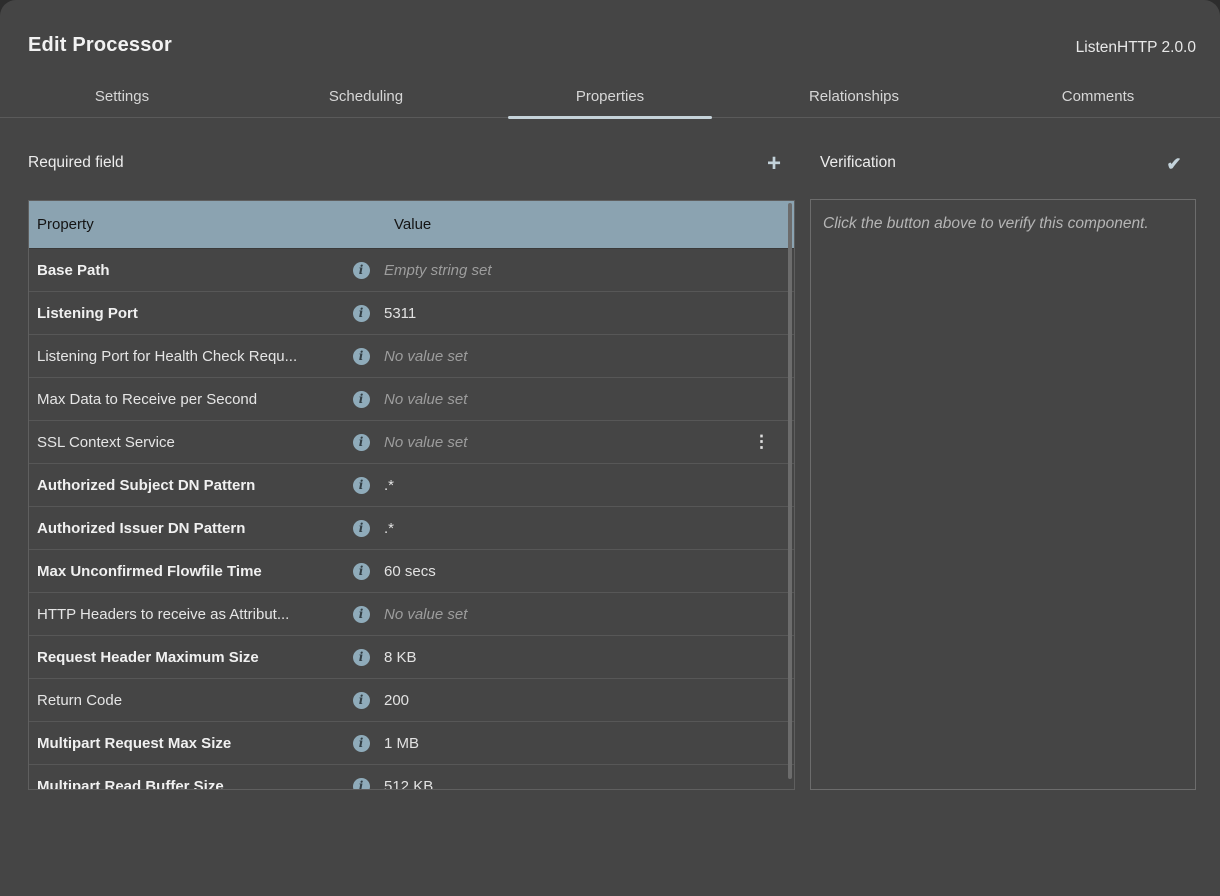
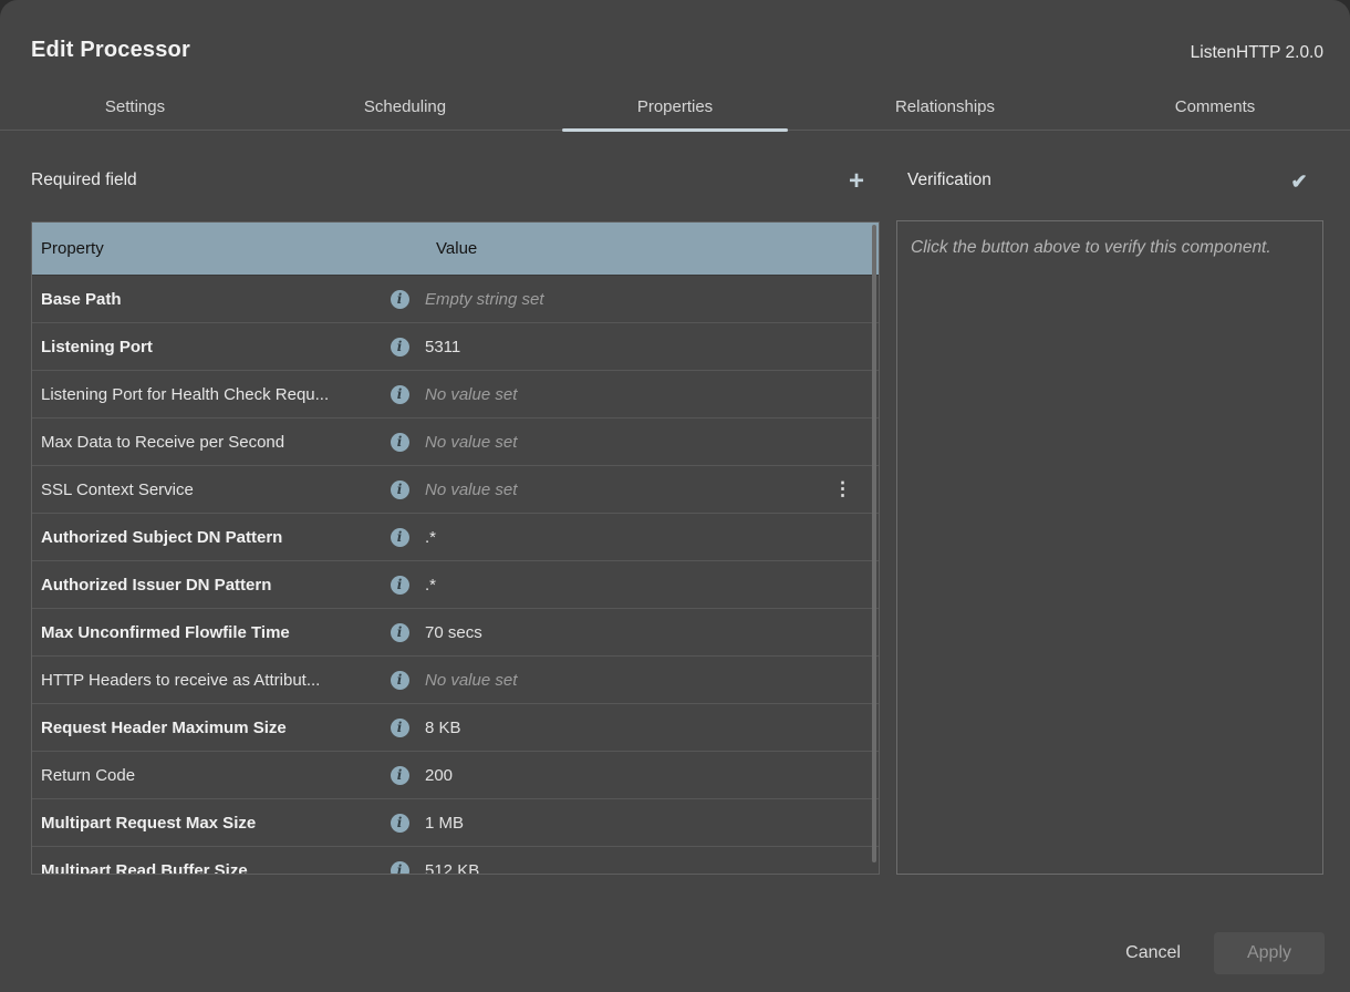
  Edit Processor
  ListenHTTP 2.0.0
  Settings
  Scheduling
  Properties
  Relationships
  Comments
  Required field
  +
  Verification
  ✔
  Property
  Value
  Base Path
  i
  Empty string set
  Listening Port
  i
  5311
  Listening Port for Health Check Requ...
  i
  No value set
  Max Data to Receive per Second
  i
  No value set
  SSL Context Service
  i
  No value set
  ⋮
  Authorized Subject DN Pattern
  i
  .*
  Authorized Issuer DN Pattern
  i
  .*
  Max Unconfirmed Flowfile Time
  i
- 60 secs
+ 70 secs
  HTTP Headers to receive as Attribut...
  i
  No value set
  Request Header Maximum Size
  i
  8 KB
  Return Code
  i
  200
  Multipart Request Max Size
  i
  1 MB
  Multipart Read Buffer Size
  i
  512 KB
  Click the button above to verify this component.
+ Cancel
+ Apply
